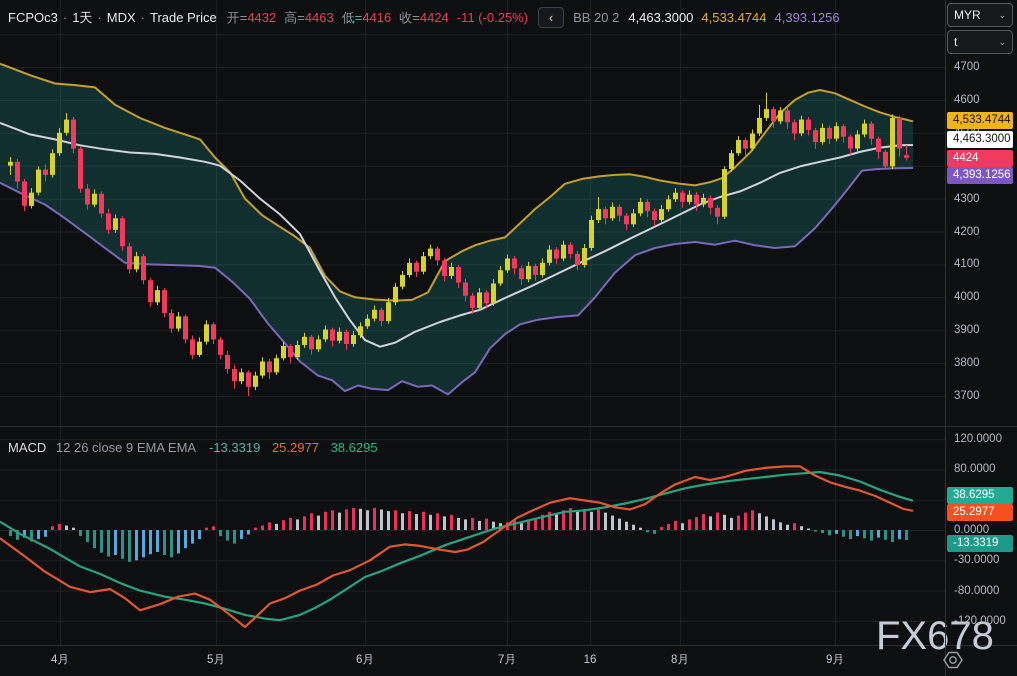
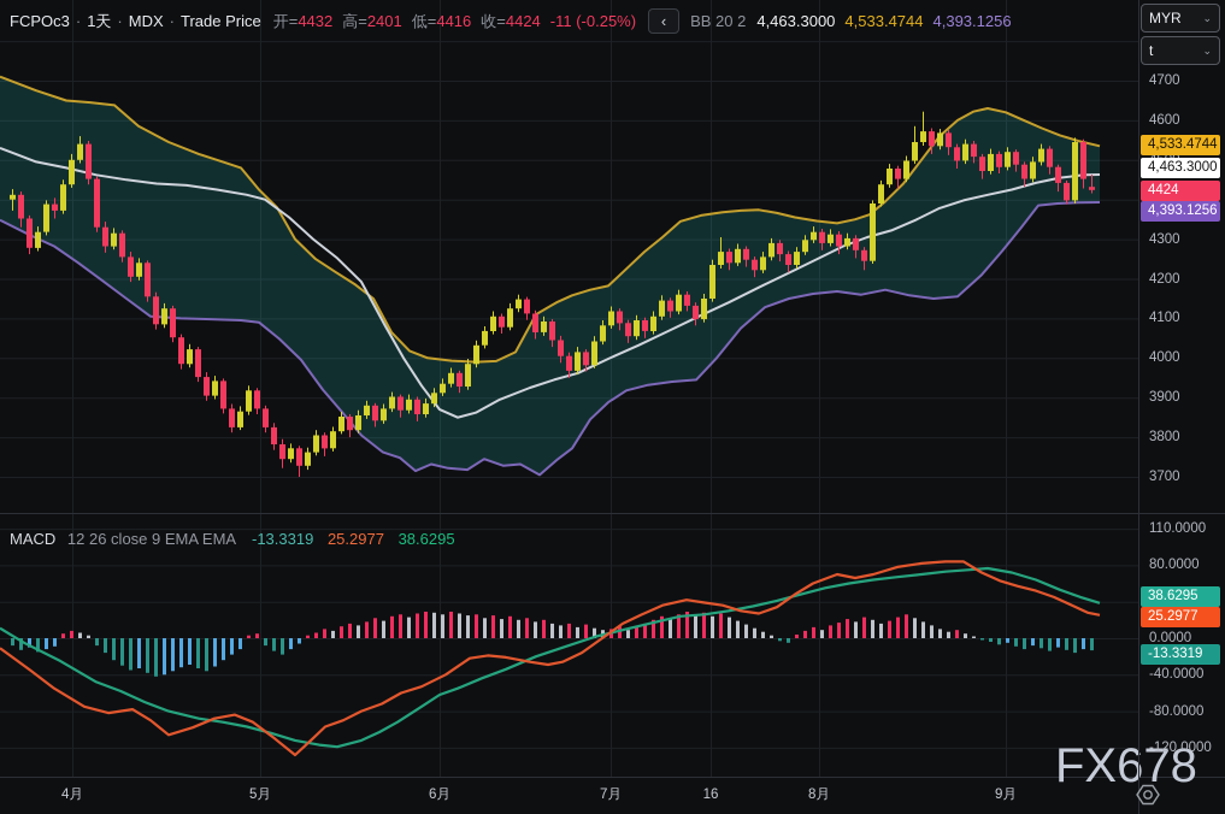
  FX678
  FCPOc3
  ·
  1天
  ·
  MDX
  ·
  Trade Price
- 开=4432 高=4463 低=4416 收=4424
+ 开=4432 高=2401 低=4416 收=4424
  -11 (-0.25%)
  ‹
  BB 20 2
  4,463.3000
  4,533.4744
  4,393.1256
  MACD 12 26 close 9 EMA EMA -13.3319 25.2977 38.6295
  MYR
  ⌄
  t
  ⌄
  4700
  4600
  4300
  4200
  4100
  4000
  3900
  3800
  3700
- 120.0000
+ 110.0000
  80.0000
  0.0000
- -30.0000
+ -40.0000
  -80.0000
  -120.0000
  4,533.4744
  4,463.3000
  4424
  4,393.1256
  38.6295
  25.2977
  -13.3319
  4月
  5月
  6月
  7月
  16
  8月
  9月
